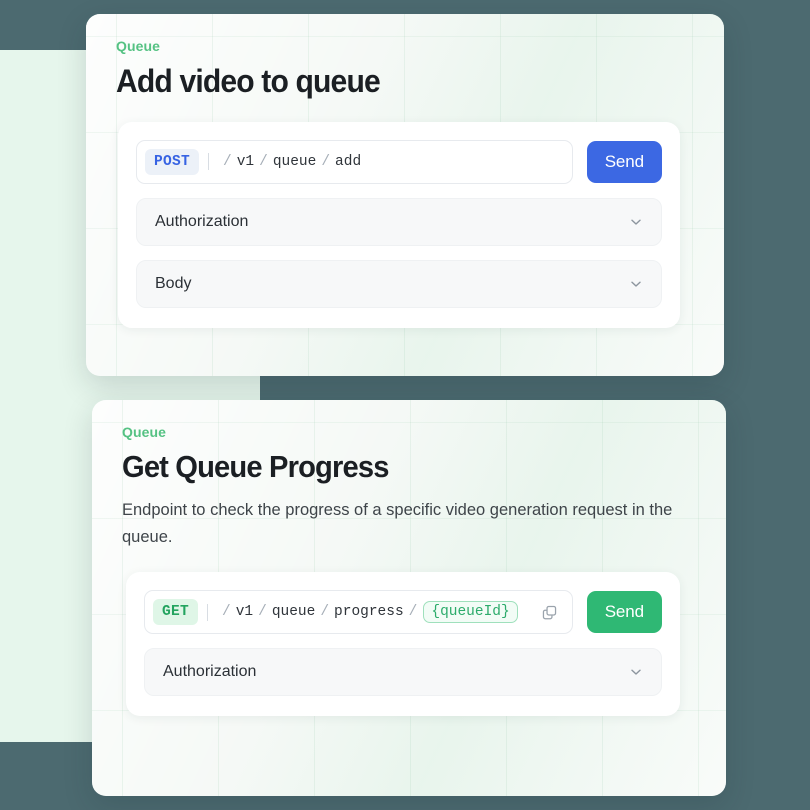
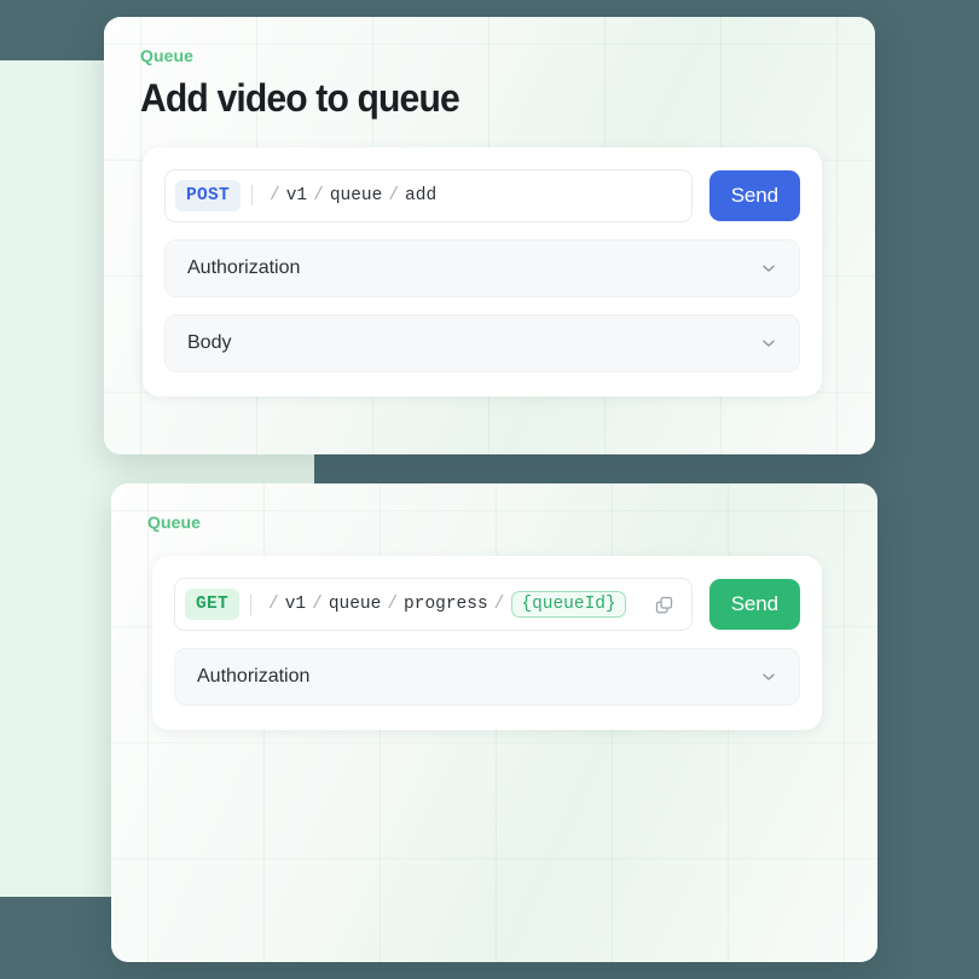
  Queue
  Add video to queue
  POST
  /
  v1
  /
  queue
  /
  add
  Send
  Authorization
  Body
  Queue
- Get Queue Progress
- Endpoint to check the progress of a specific video generation request in the queue.
  GET
  /
  v1
  /
  queue
  /
  progress
  /
  {queueId}
  Send
  Authorization
